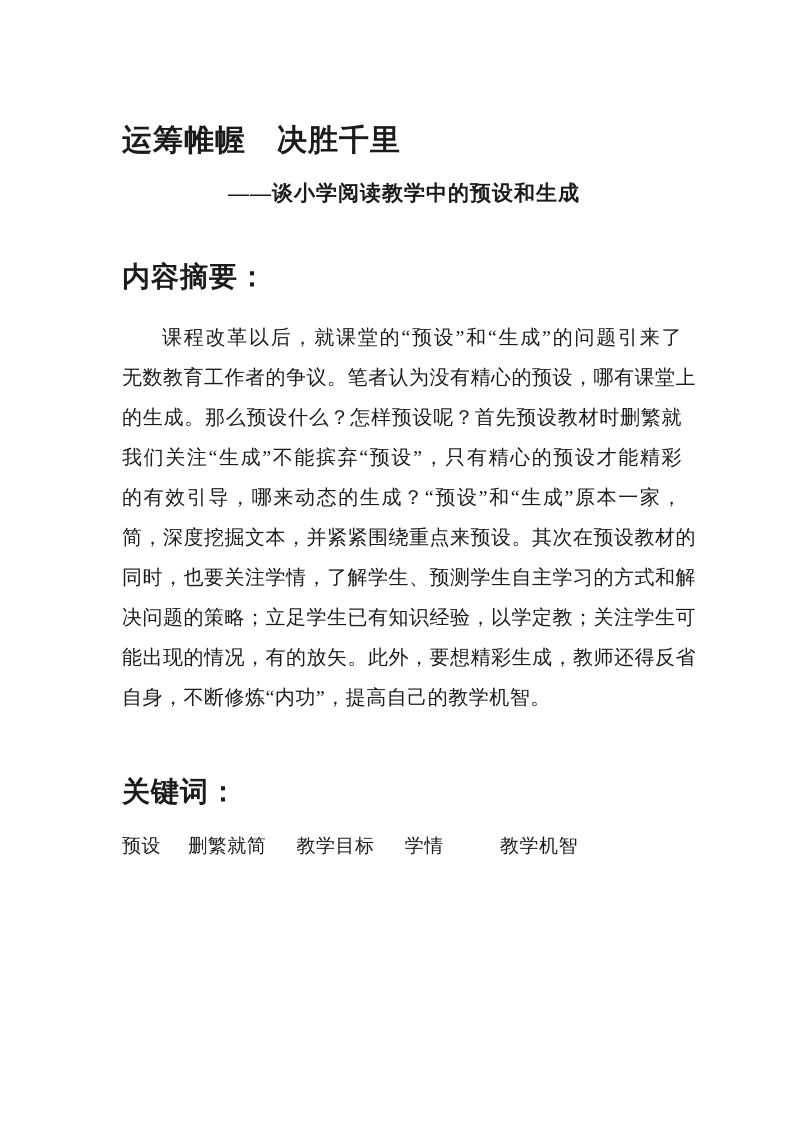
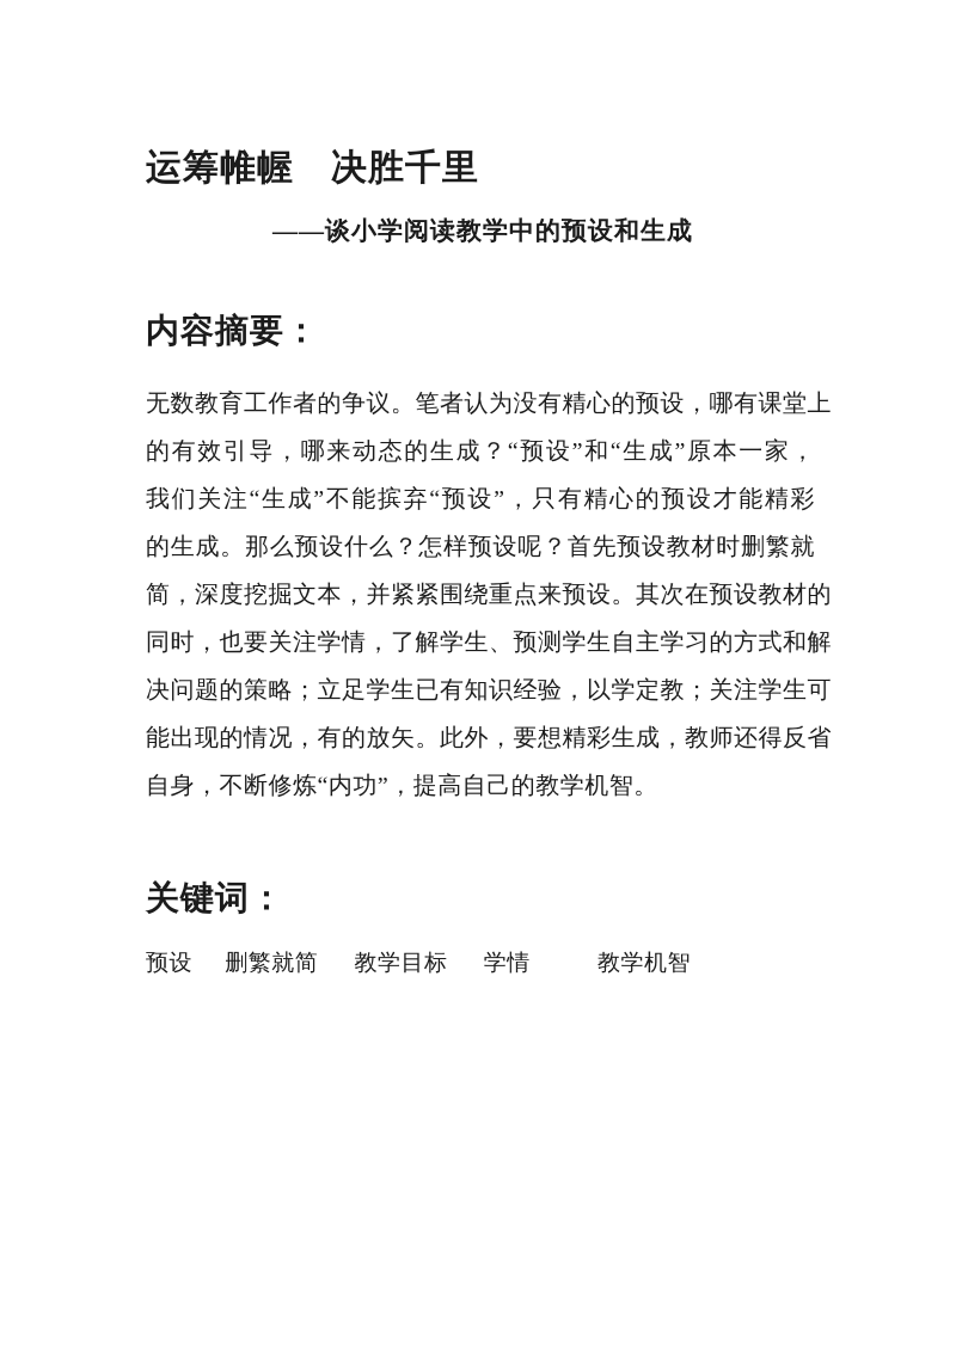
  运筹帷幄 决胜千里
  ——谈小学阅读教学中的预设和生成
  内容摘要：
- 课程改革以后，就课堂的“预设”和“生成”的问题引来了
  无数教育工作者的争议。笔者认为没有精心的预设，哪有课堂上
- 的生成。那么预设什么？怎样预设呢？首先预设教材时删繁就
+ 的有效引导，哪来动态的生成？“预设”和“生成”原本一家，
  我们关注“生成”不能摈弃“预设”，只有精心的预设才能精彩
- 的有效引导，哪来动态的生成？“预设”和“生成”原本一家，
+ 的生成。那么预设什么？怎样预设呢？首先预设教材时删繁就
  简，深度挖掘文本，并紧紧围绕重点来预设。其次在预设教材的
  同时，也要关注学情，了解学生、预测学生自主学习的方式和解
  决问题的策略；立足学生已有知识经验，以学定教；关注学生可
  能出现的情况，有的放矢。此外，要想精彩生成，教师还得反省
  自身，不断修炼“内功”，提高自己的教学机智。
  关键词：
  预设 删繁就简 教学目标 学情 教学机智
